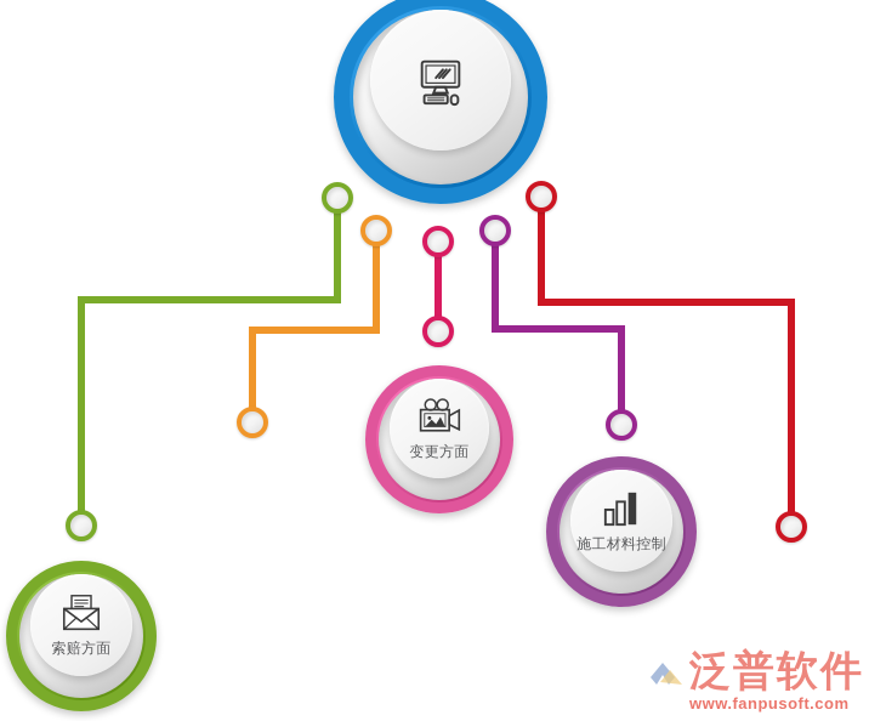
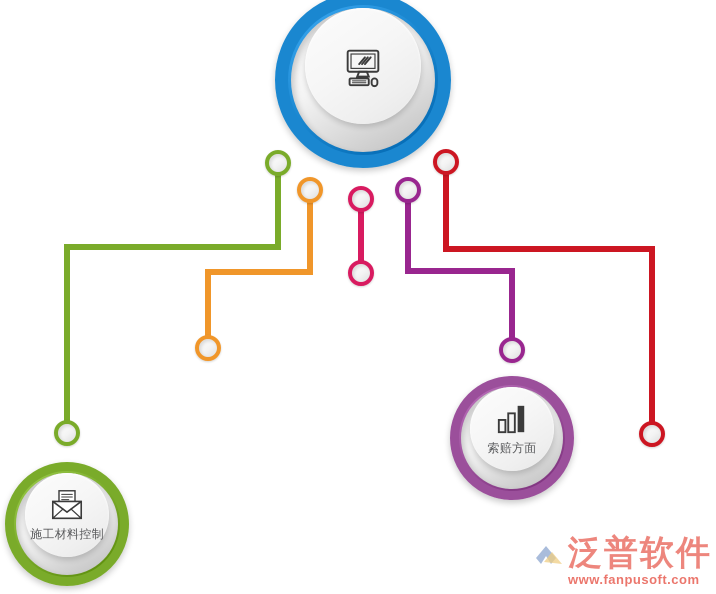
- 索赔方面
+ 施工材料控制
- 变更方面
- 施工材料控制
+ 索赔方面
  泛普软件
  www.fanpusoft.com
